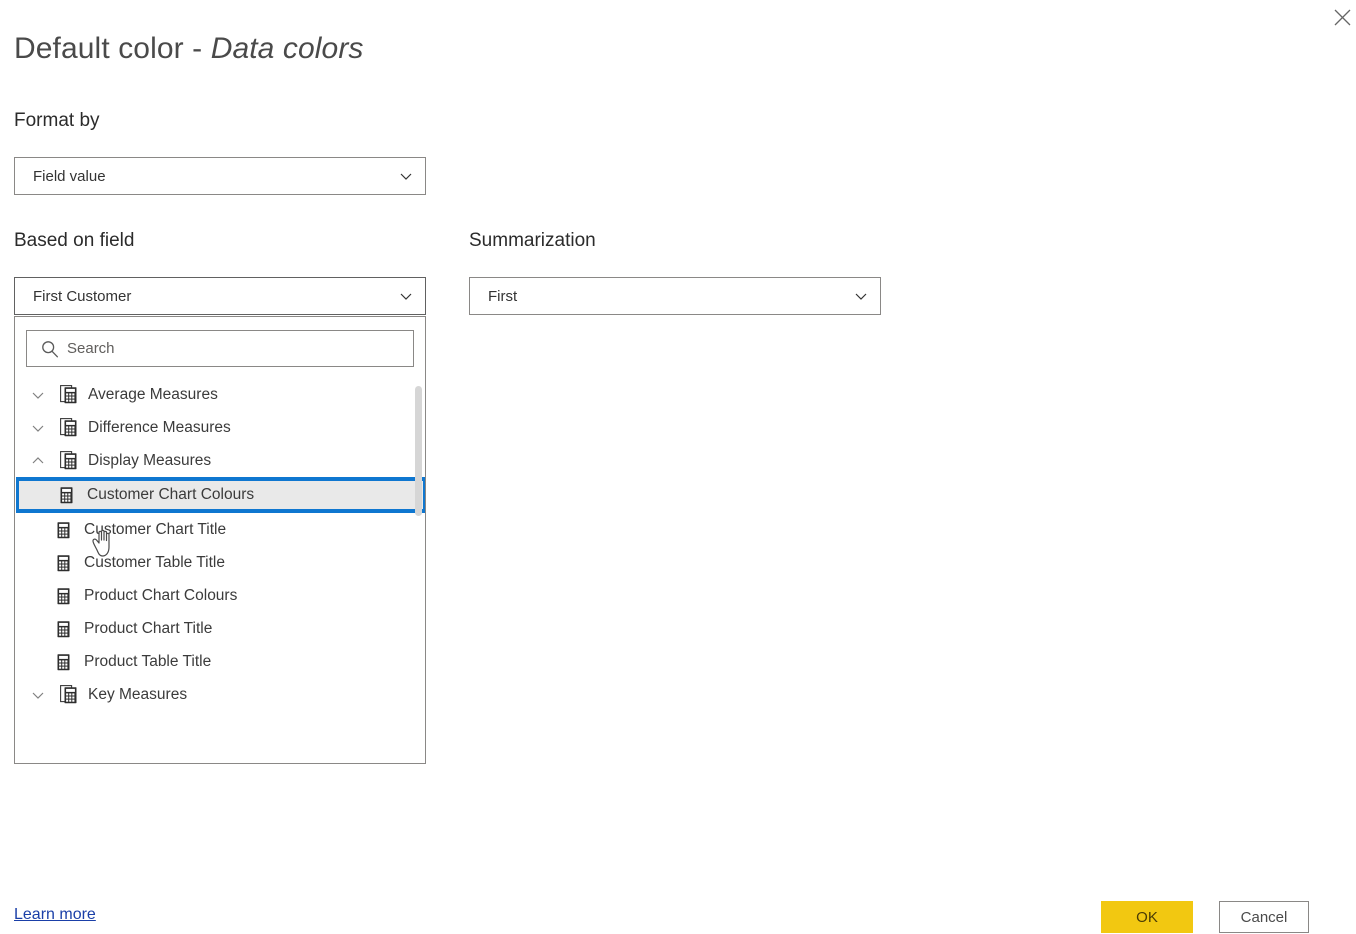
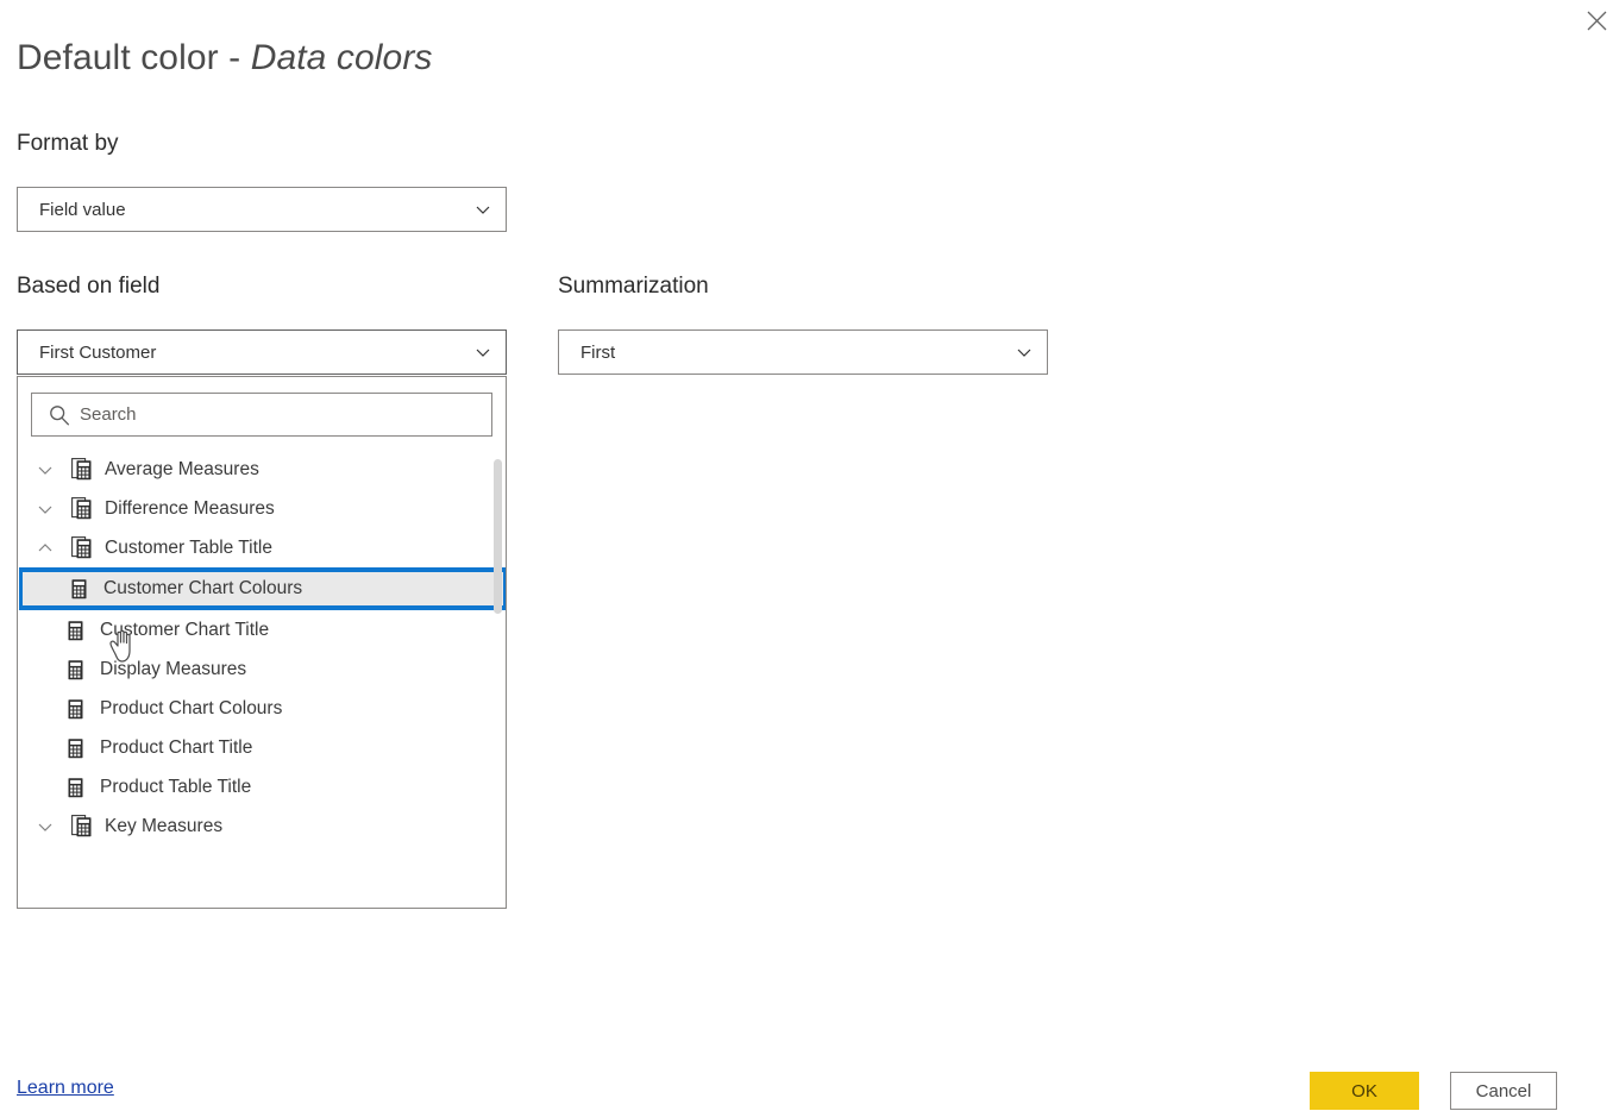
  Default color - Data colors
  Format by
  Field value
  Based on field
  First Customer
  Summarization
  First
  Search
  Average Measures
  Difference Measures
- Display Measures
+ Customer Table Title
  Customer Chart Colours
  Customer Chart Title
- Customer Table Title
+ Display Measures
  Product Chart Colours
  Product Chart Title
  Product Table Title
  Key Measures
  Learn more
  OK
  Cancel
